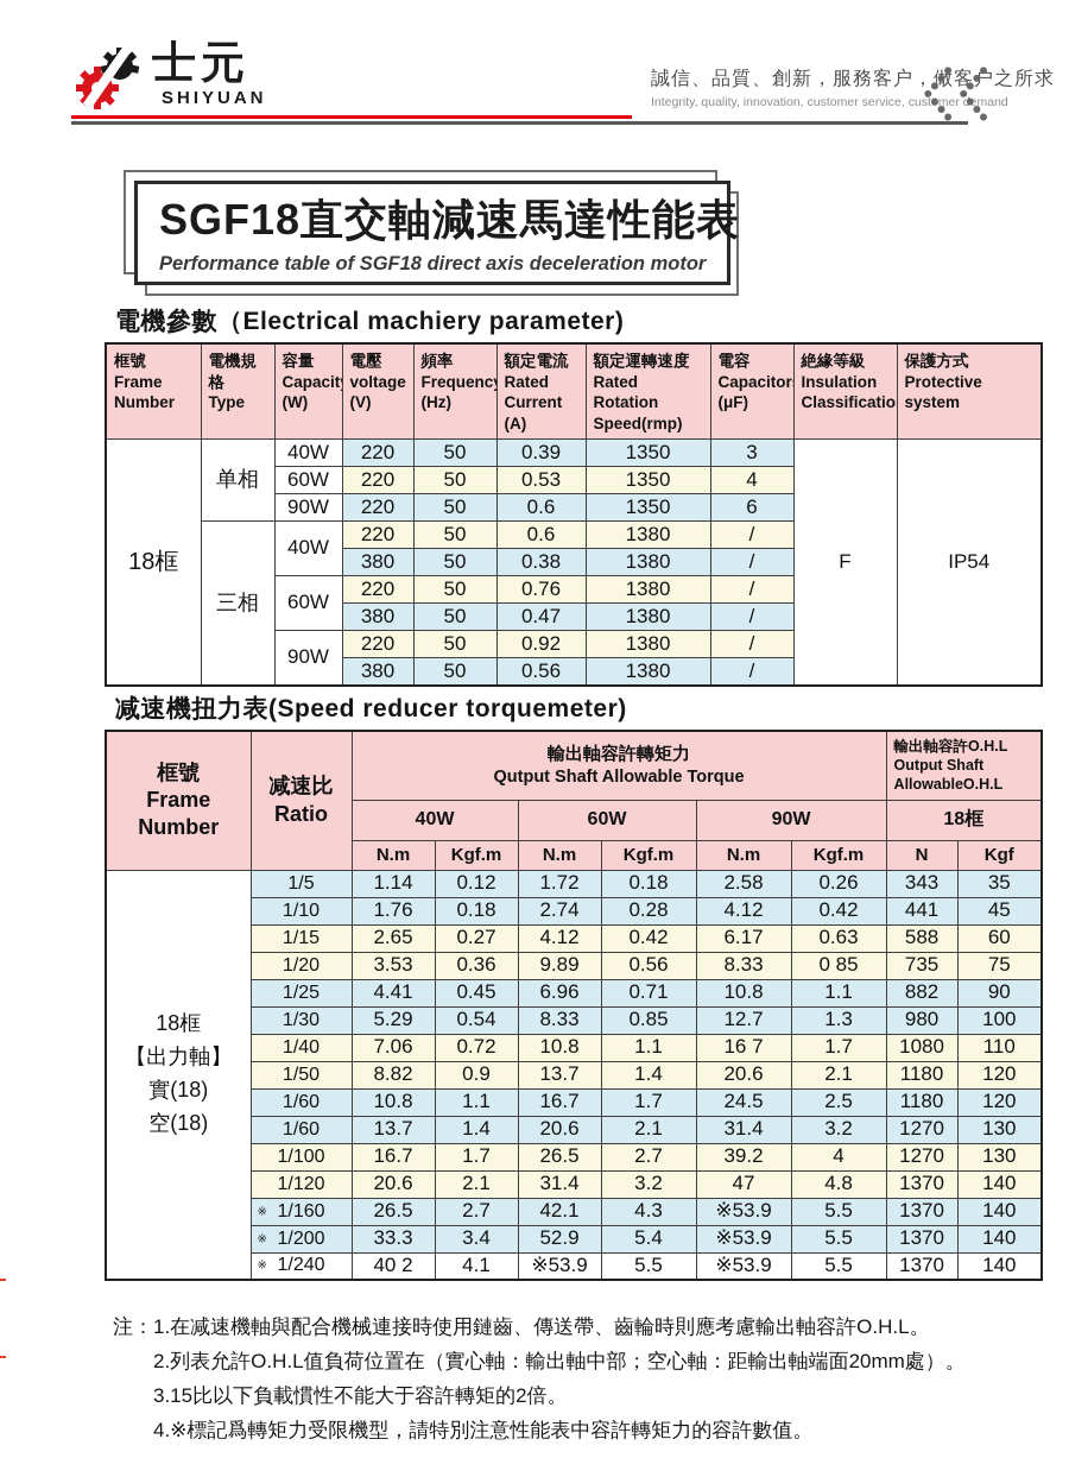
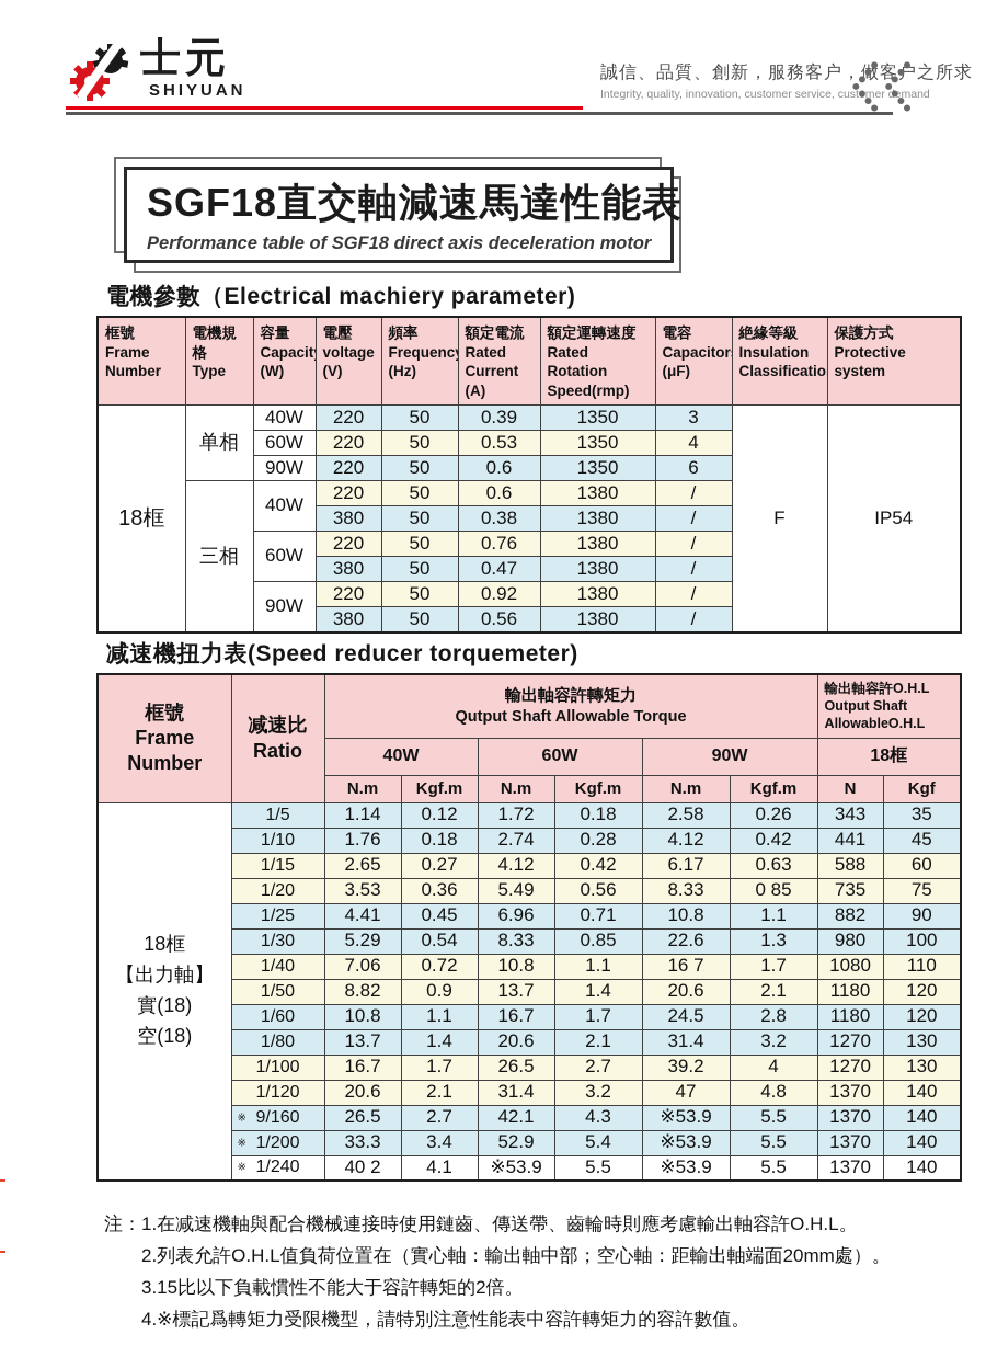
  士元
  SHIYUAN
  誠信、品質、創新，服務客户，客户之所求
  Integrity, quality, innovation, customer service, custmer dmand
  SGF18直交軸減速馬達性能表
  Performance table of SGF18 direct axis deceleration motor
  電機參數（Electrical machiery parameter)
  框號FrameNumber	電機規格Type	容量Capacit(W)	電壓voltage(V)	頻率Frequenc(Hz)	額定電流RatedCurrent(A)	額定運轉速度Rated RotationSpeed(rmp)	電容Capacitor(μF)	絶緣等級InsulationClassificatio	保護方式Protectivesystem
  18框	单相	40W	220	50	0.39	1350	3	F	IP54
  60W	220	50	0.53	1350	4
  90W	220	50	0.6	1350	6
  三相	40W	220	50	0.6	1380	/
  380	50	0.38	1380	/
  60W	220	50	0.76	1380	/
  380	50	0.47	1380	/
  90W	220	50	0.92	1380	/
  380	50	0.56	1380	/
  减速機扭力表(Speed reducer torquemeter)
  框號FrameNumber	减速比Ratio	輸出軸容許轉矩力 Qutput Shaft Allowable Torque	輸出軸容許O.H.LOutput ShaftAllowableO.H.L
  40W	60W	90W	18框
  N.m	Kgf.m	N.m	Kgf.m	N.m	Kgf.m	N	Kgf
  18框【出力軸】實(18)空(18)	1/5	1.14	0.12	1.72	0.18	2.58	0.26	343	35
  1/10	1.76	0.18	2.74	0.28	4.12	0.42	441	45
  1/15	2.65	0.27	4.12	0.42	6.17	0.63	588	60
- 1/20	3.53	0.36	9.89	0.56	8.33	0 85	735	75
+ 1/20	3.53	0.36	5.49	0.56	8.33	0 85	735	75
  1/25	4.41	0.45	6.96	0.71	10.8	1.1	882	90
- 1/30	5.29	0.54	8.33	0.85	12.7	1.3	980	100
+ 1/30	5.29	0.54	8.33	0.85	22.6	1.3	980	100
  1/40	7.06	0.72	10.8	1.1	16 7	1.7	1080	110
  1/50	8.82	0.9	13.7	1.4	20.6	2.1	1180	120
- 1/60	10.8	1.1	16.7	1.7	24.5	2.5	1180	120
+ 1/60	10.8	1.1	16.7	1.7	24.5	2.8	1180	120
- 1/60	13.7	1.4	20.6	2.1	31.4	3.2	1270	130
+ 1/80	13.7	1.4	20.6	2.1	31.4	3.2	1270	130
  1/100	16.7	1.7	26.5	2.7	39.2	4	1270	130
  1/120	20.6	2.1	31.4	3.2	47	4.8	1370	140
- ※ 1/160	26.5	2.7	42.1	4.3	※53.9	5.5	1370	140
+ ※ 9/160	26.5	2.7	42.1	4.3	※53.9	5.5	1370	140
  ※ 1/200	33.3	3.4	52.9	5.4	※53.9	5.5	1370	140
  ※ 1/240	40 2	4.1	※53.9	5.5	※53.9	5.5	1370	140
  注：
  1.在减速機軸與配合機械連接時使用鏈齒、傳送帶、齒輪時則應考慮輸出軸容許O.H.L。
  2.列表允許O.H.L值負荷位置在（實心軸：輸出軸中部；空心軸：距輸出軸端面20mm處）。
  3.15比以下負載慣性不能大于容許轉矩的2倍。
  4.※標記爲轉矩力受限機型，請特別注意性能表中容許轉矩力的容許數值。
